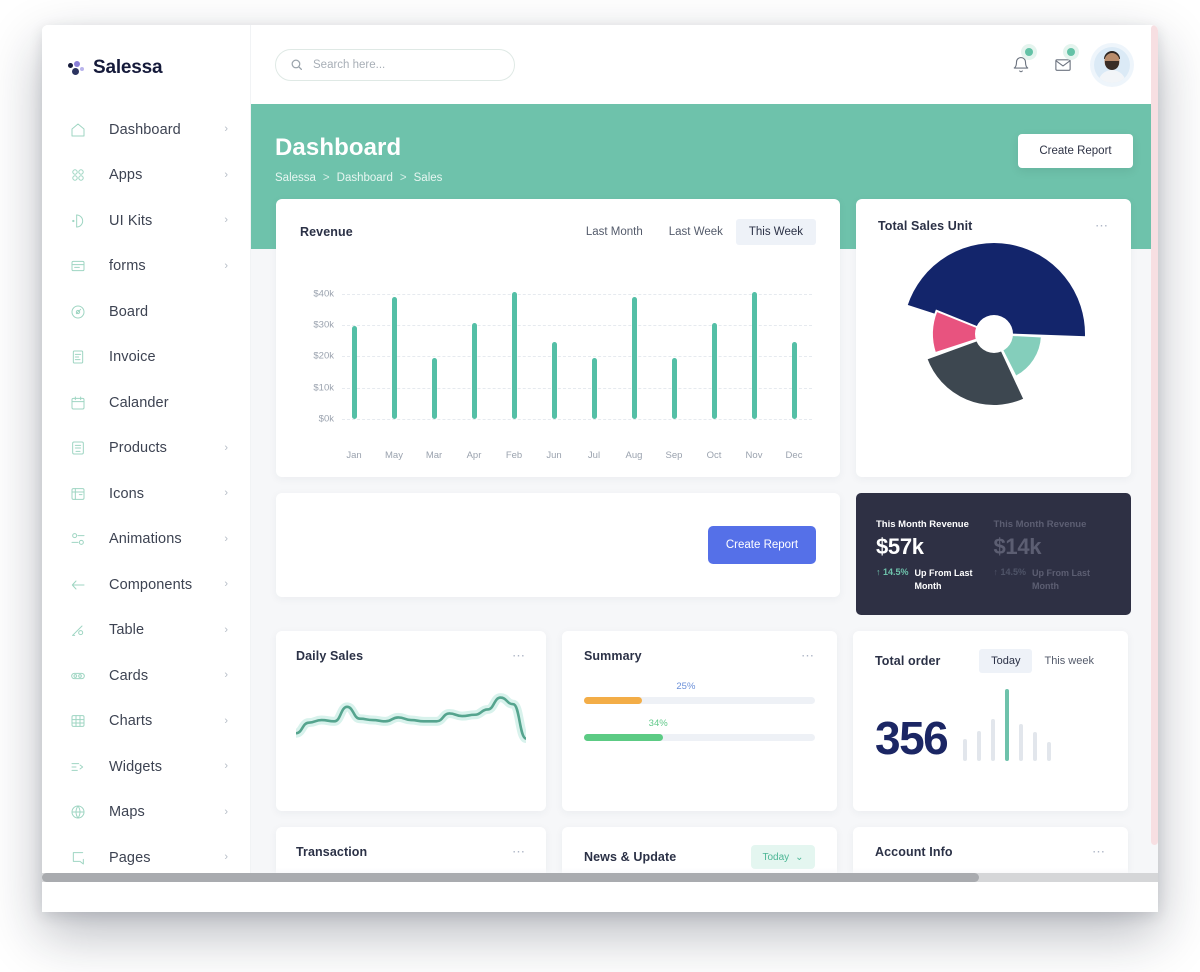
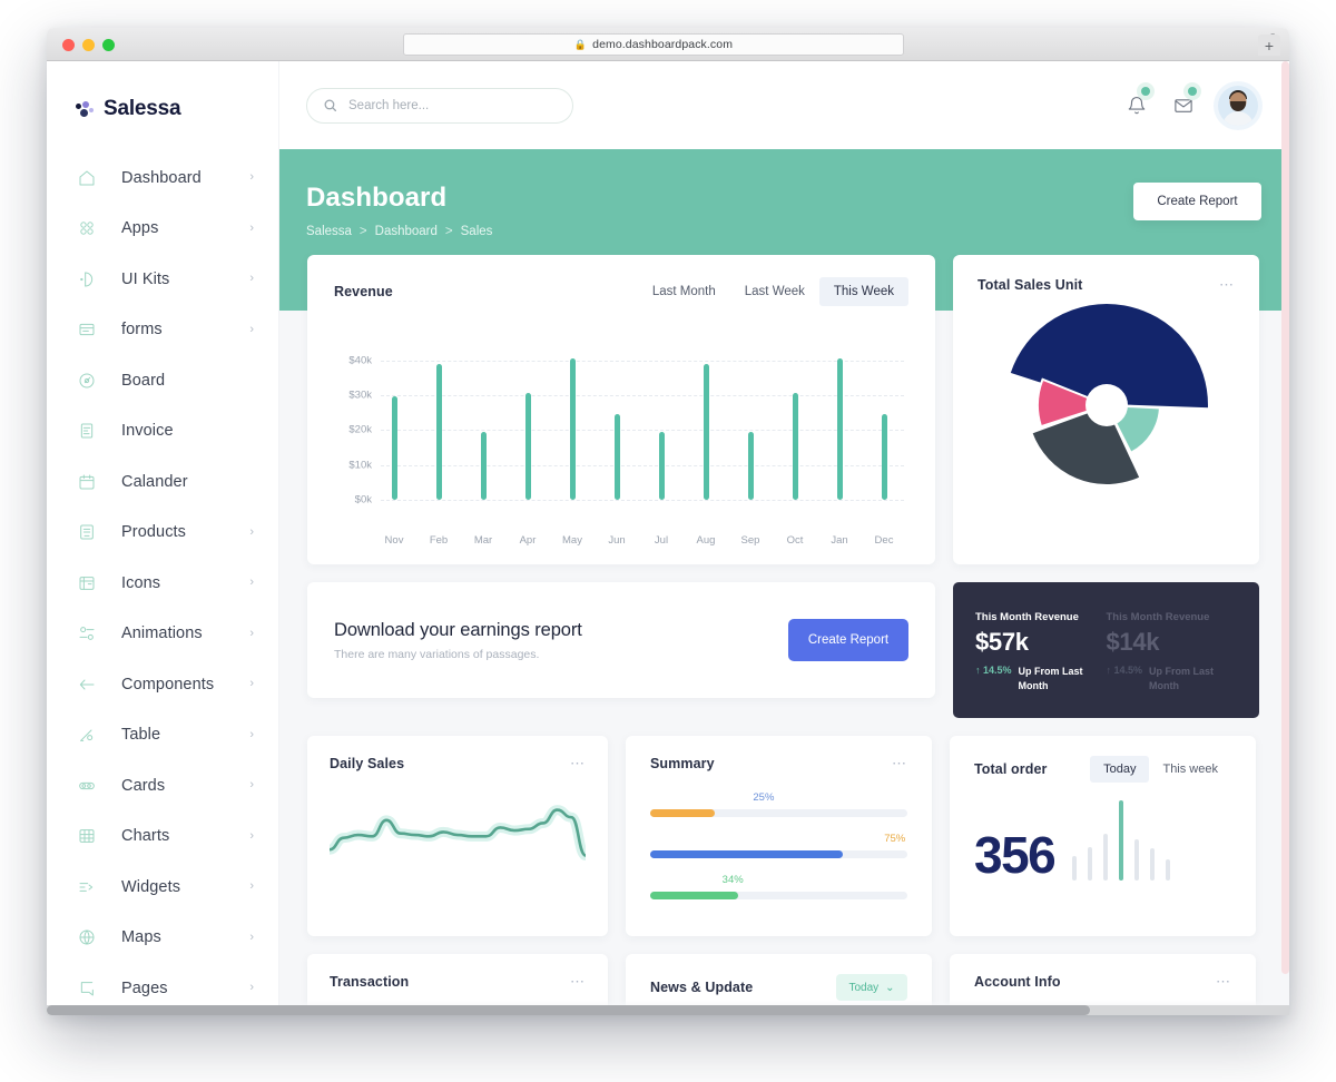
+ 🔒
+ demo.dashboardpack.com
+ +
  Salessa
  Dashboard
  ›
  Apps
  ›
  UI Kits
  ›
  forms
  ›
  Board
  Invoice
  Calander
  Products
  ›
  Icons
  ›
  Animations
  ›
  Components
  ›
  Table
  ›
  Cards
  ›
  Charts
  ›
  Widgets
  ›
  Maps
  ›
  Pages
  ›
  Search here...
  Dashboard
  Salessa
  >
  Dashboard
  >
  Sales
  Create Report
  Revenue
  Last Month
  Last Week
  This Week
  $0k
  $10k
  $20k
  $30k
  $40k
- Jan
+ Nov
- May
+ Feb
  Mar
  Apr
- Feb
+ May
  Jun
  Jul
  Aug
  Sep
  Oct
- Nov
+ Jan
  Dec
  Total Sales Unit
  ⋯
+ Download your earnings report
+ There are many variations of passages.
  Create Report
  This Month Revenue
  $57k
  ↑ 14.5%
  Up From Last Month
  This Month Revenue
  $14k
  ↑ 14.5%
  Up From Last Month
  Daily Sales
  ⋯
  Summary
  ⋯
  25%
+ 75%
  34%
  Total order
  Today
  This week
  356
  Transaction
  ⋯
  News & Update
  Today
  ⌄
  Account Info
  ⋯
